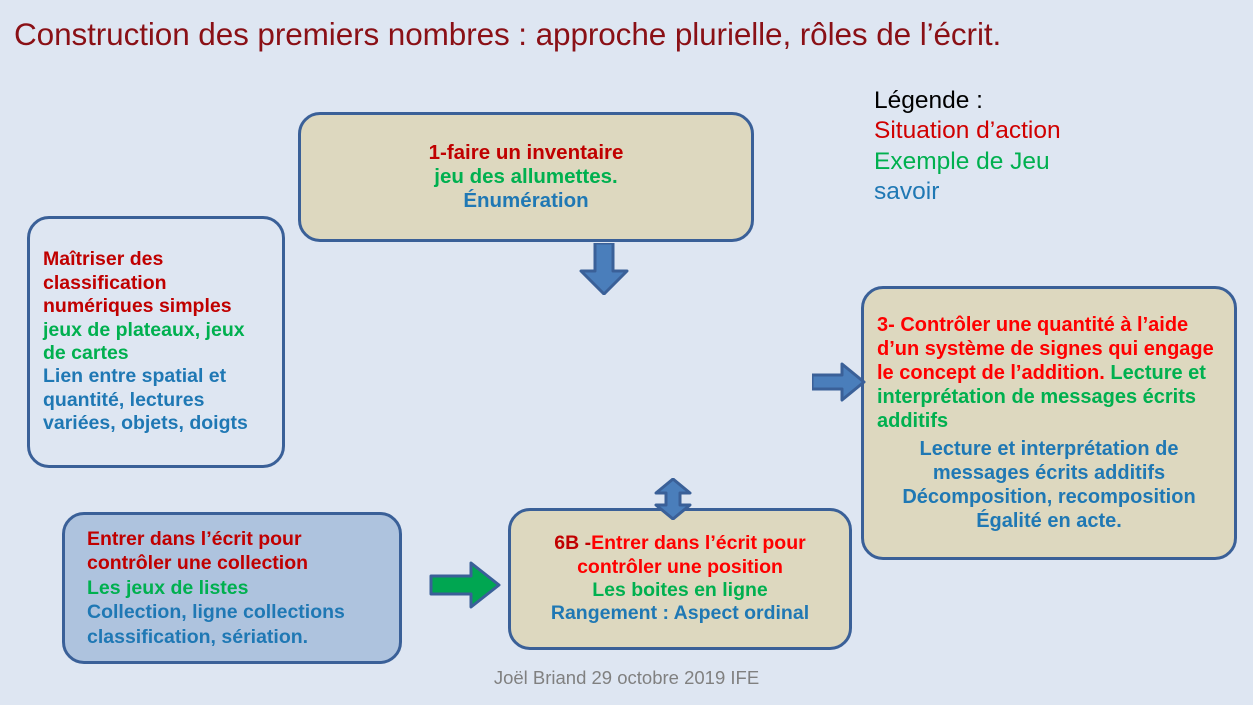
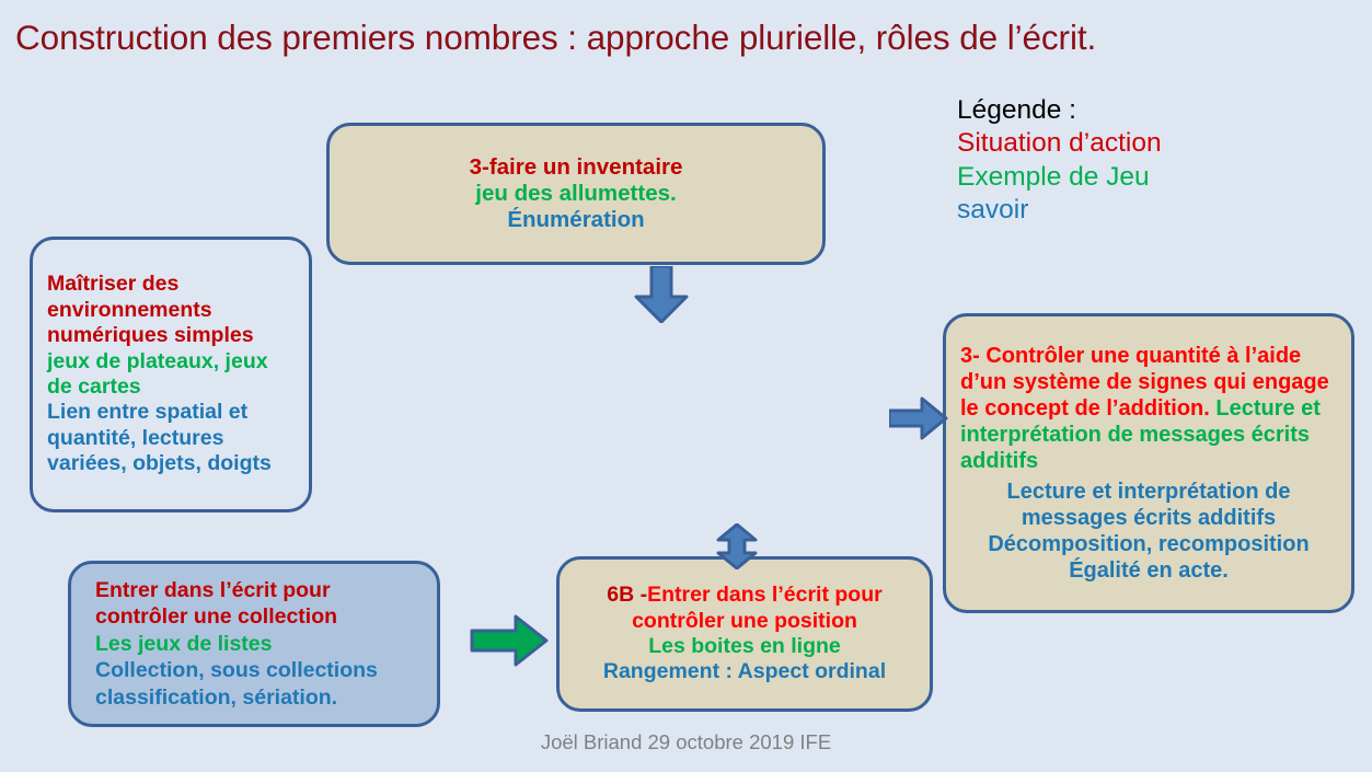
  Construction des premiers nombres : approche plurielle, rôles de l’écrit.
  Légende :
  Situation d’action
  Exemple de Jeu
  savoir
- 1-faire un inventaire
+ 3-faire un inventaire
  jeu des allumettes.
  Énumération
- Maîtriser des classification numériques simples
+ Maîtriser des environnements numériques simples
  jeux de plateaux, jeux de cartes
  Lien entre spatial et quantité, lectures variées, objets, doigts
  3- Contrôler une quantité à l’aide d’un système de signes qui engage le concept de l’addition. Lecture et interprétation de messages écrits additifs
  Lecture et interprétation de messages écrits additifs
  Décomposition, recomposition
  Égalité en acte.
  Entrer dans l’écrit pour contrôler une collection
  Les jeux de listes
- Collection, ligne collections classification, sériation.
+ Collection, sous collections classification, sériation.
  6B -Entrer dans l’écrit pour contrôler une position
  Les boites en ligne
  Rangement : Aspect ordinal
  Joël Briand 29 octobre 2019 IFE
